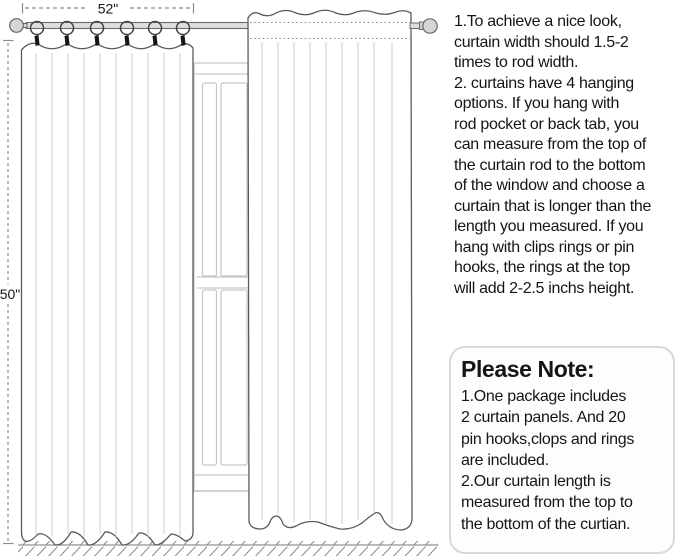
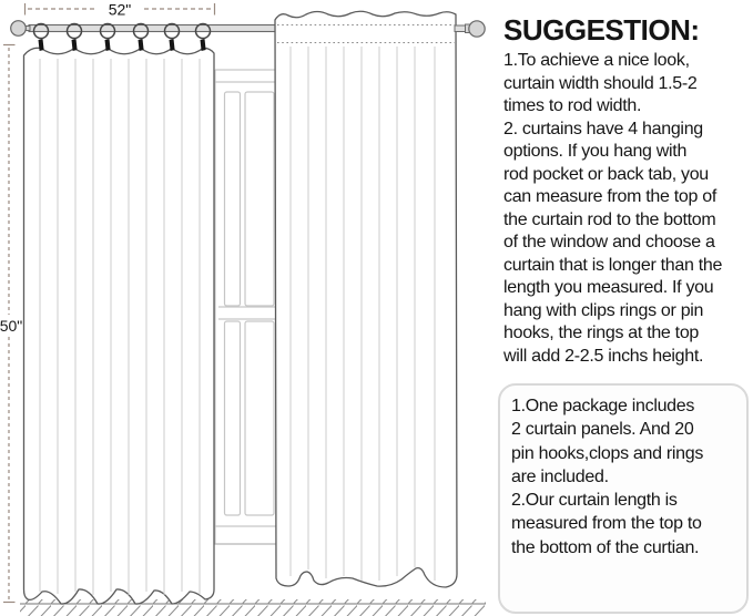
  52"
  50"
+ SUGGESTION:
  1.To achieve a nice look,
  curtain width should 1.5-2
  times to rod width.
  2. curtains have 4 hanging
  options. If you hang with
  rod pocket or back tab, you
  can measure from the top of
  the curtain rod to the bottom
  of the window and choose a
  curtain that is longer than the
  length you measured. If you
  hang with clips rings or pin
  hooks, the rings at the top
  will add 2-2.5 inchs height.
- Please Note:
  1.One package includes
  2 curtain panels. And 20
  pin hooks,clops and rings
  are included.
  2.Our curtain length is
  measured from the top to
  the bottom of the curtian.
